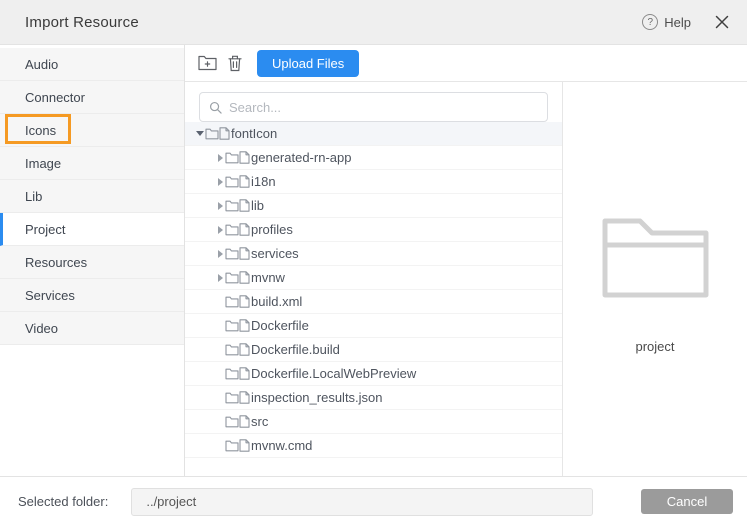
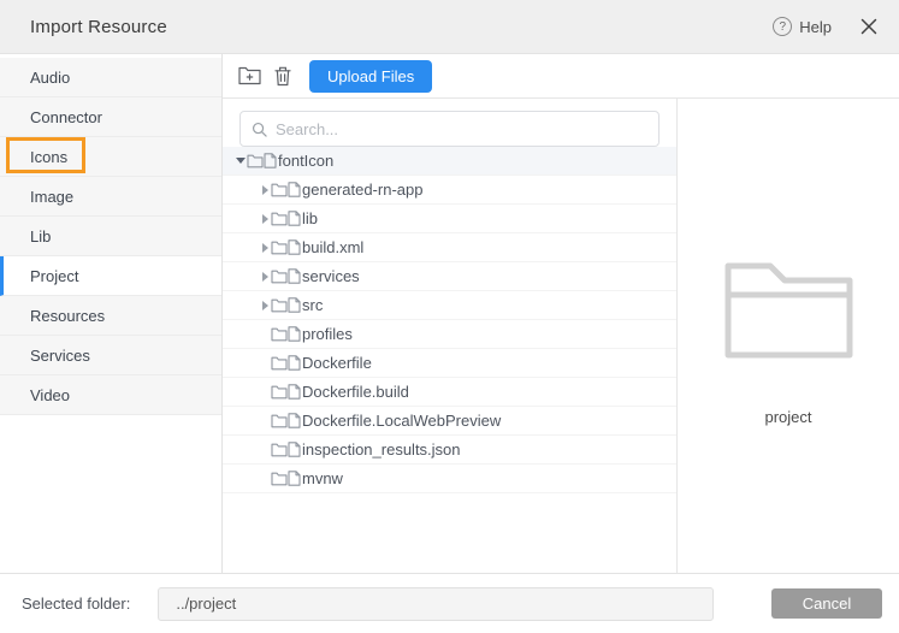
  Import Resource
  Help
  Audio
  Connector
  Icons
  Image
  Lib
  Project
  Resources
  Services
  Video
  Upload Files
  Search...
  fontIcon
  generated-rn-app
- i18n
  lib
- profiles
+ build.xml
  services
- mvnw
+ src
- build.xml
+ profiles
  Dockerfile
  Dockerfile.build
  Dockerfile.LocalWebPreview
  inspection_results.json
- src
+ mvnw
- mvnw.cmd
  project
  Selected folder:
  ../project
  Cancel
